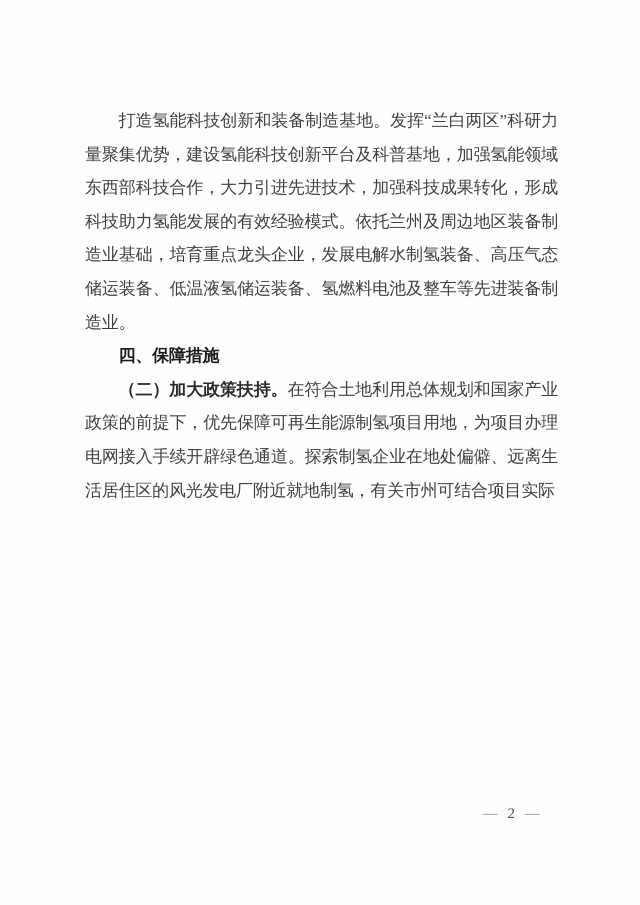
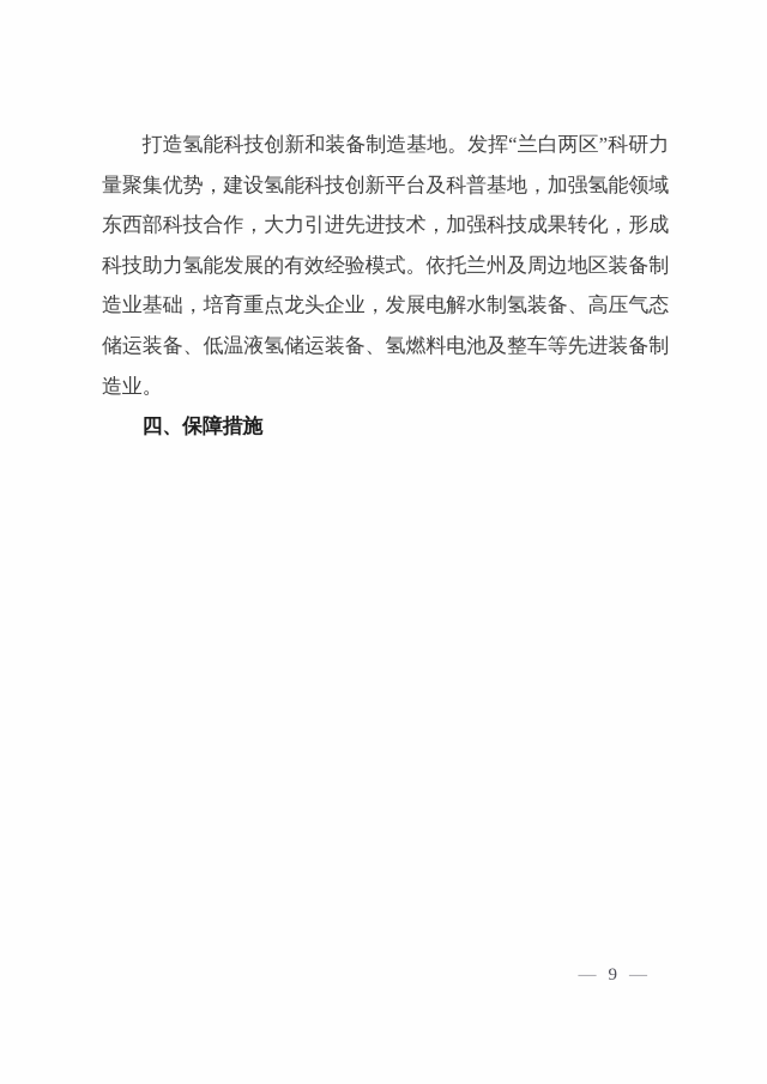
  打造氢能科技创新和装备制造基地。发挥“兰白两区”科研力量聚集优势，建设氢能科技创新平台及科普基地，加强氢能领域东西部科技合作，大力引进先进技术，加强科技成果转化，形成科技助力氢能发展的有效经验模式。依托兰州及周边地区装备制造业基础，培育重点龙头企业，发展电解水制氢装备、高压气态储运装备、低温液氢储运装备、氢燃料电池及整车等先进装备制造业。
  四、保障措施
- （二）加大政策扶持。在符合土地利用总体规划和国家产业政策的前提下，优先保障可再生能源制氢项目用地，为项目办理电网接入手续开辟绿色通道。探索制氢企业在地处偏僻、远离生活居住区的风光发电厂附近就地制氢，有关市州可结合项目实际
- — 2 —
+ — 9 —
